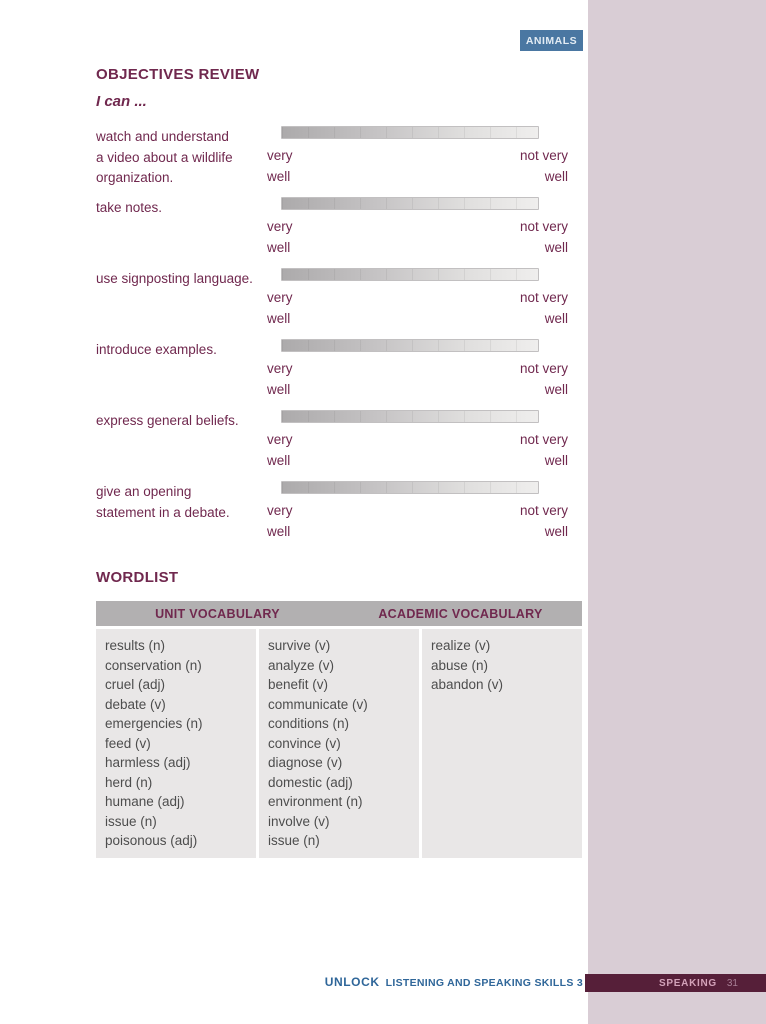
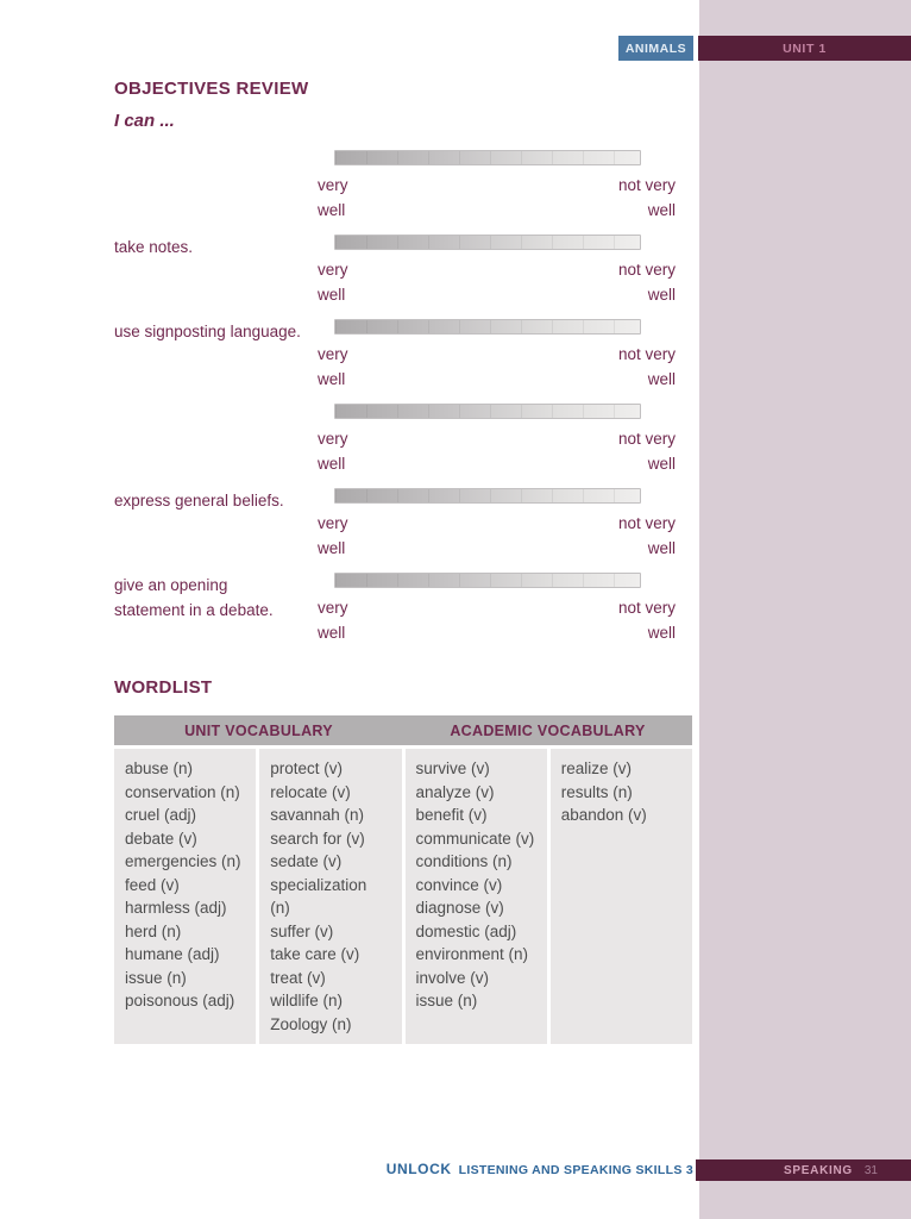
  ANIMALS
+ UNIT 1
  OBJECTIVES REVIEW
  I can ...
- watch and understand
- a video about a wildlife
- organization.
  very
  well
  not very
  well
  take notes.
  very
  well
  not very
  well
  use signposting language.
  very
  well
  not very
  well
- introduce examples.
  very
  well
  not very
  well
  express general beliefs.
  very
  well
  not very
  well
  give an opening
  statement in a debate.
  very
  well
  not very
  well
  WORDLIST
  UNIT VOCABULARY
  ACADEMIC VOCABULARY
- results (n)
+ abuse (n)
  conservation (n)
  cruel (adj)
  debate (v)
  emergencies (n)
  feed (v)
  harmless (adj)
  herd (n)
  humane (adj)
  issue (n)
  poisonous (adj)
+ protect (v)
+ relocate (v)
+ savannah (n)
+ search for (v)
+ sedate (v)
+ specialization (n)
+ suffer (v)
+ take care (v)
+ treat (v)
+ wildlife (n)
+ Zoology (n)
  survive (v)
  analyze (v)
  benefit (v)
  communicate (v)
  conditions (n)
  convince (v)
  diagnose (v)
  domestic (adj)
  environment (n)
  involve (v)
  issue (n)
  realize (v)
- abuse (n)
+ results (n)
  abandon (v)
  UNLOCK LISTENING AND SPEAKING SKILLS 3
  SPEAKING
  31
